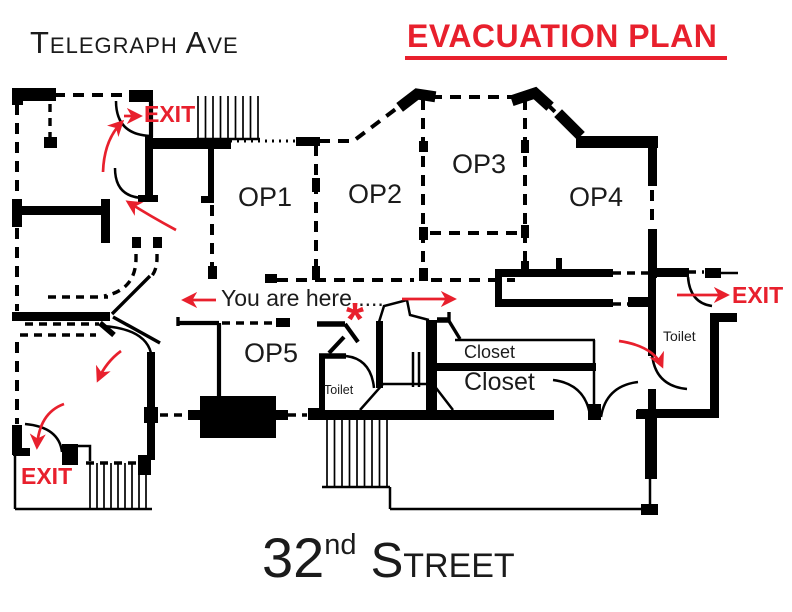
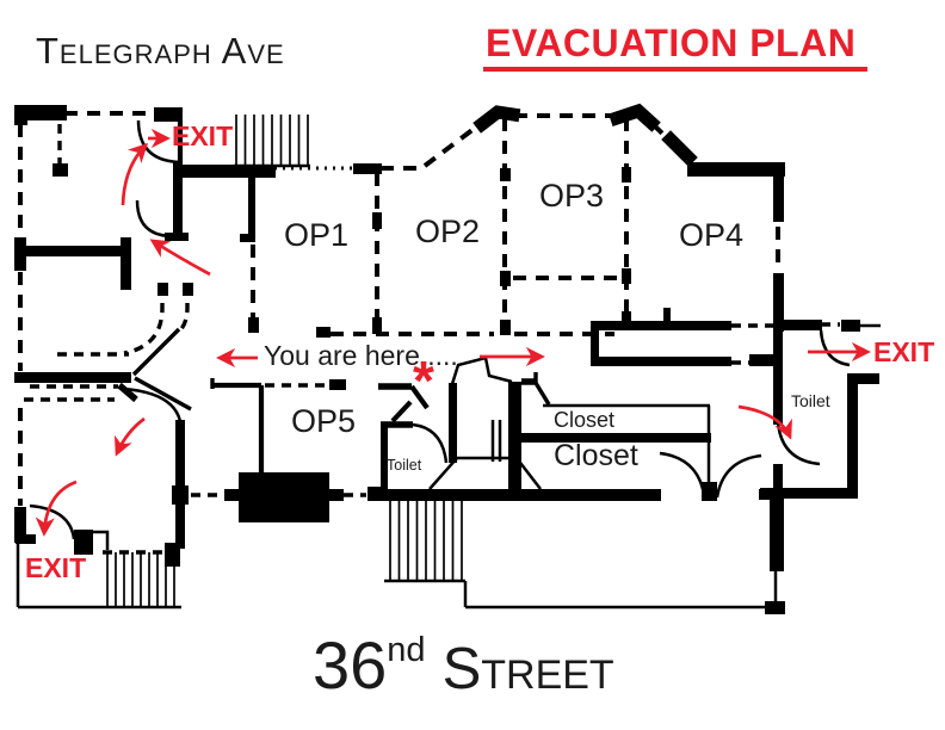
  Telegraph Ave
  EVACUATION PLAN
- 32
+ 36
  nd
  Street
  OP1
  OP2
  OP3
  OP4
  OP5
  You are here.....
  *
  EXIT
  EXIT
  EXIT
  Toilet
  Toilet
  Closet
  Closet
